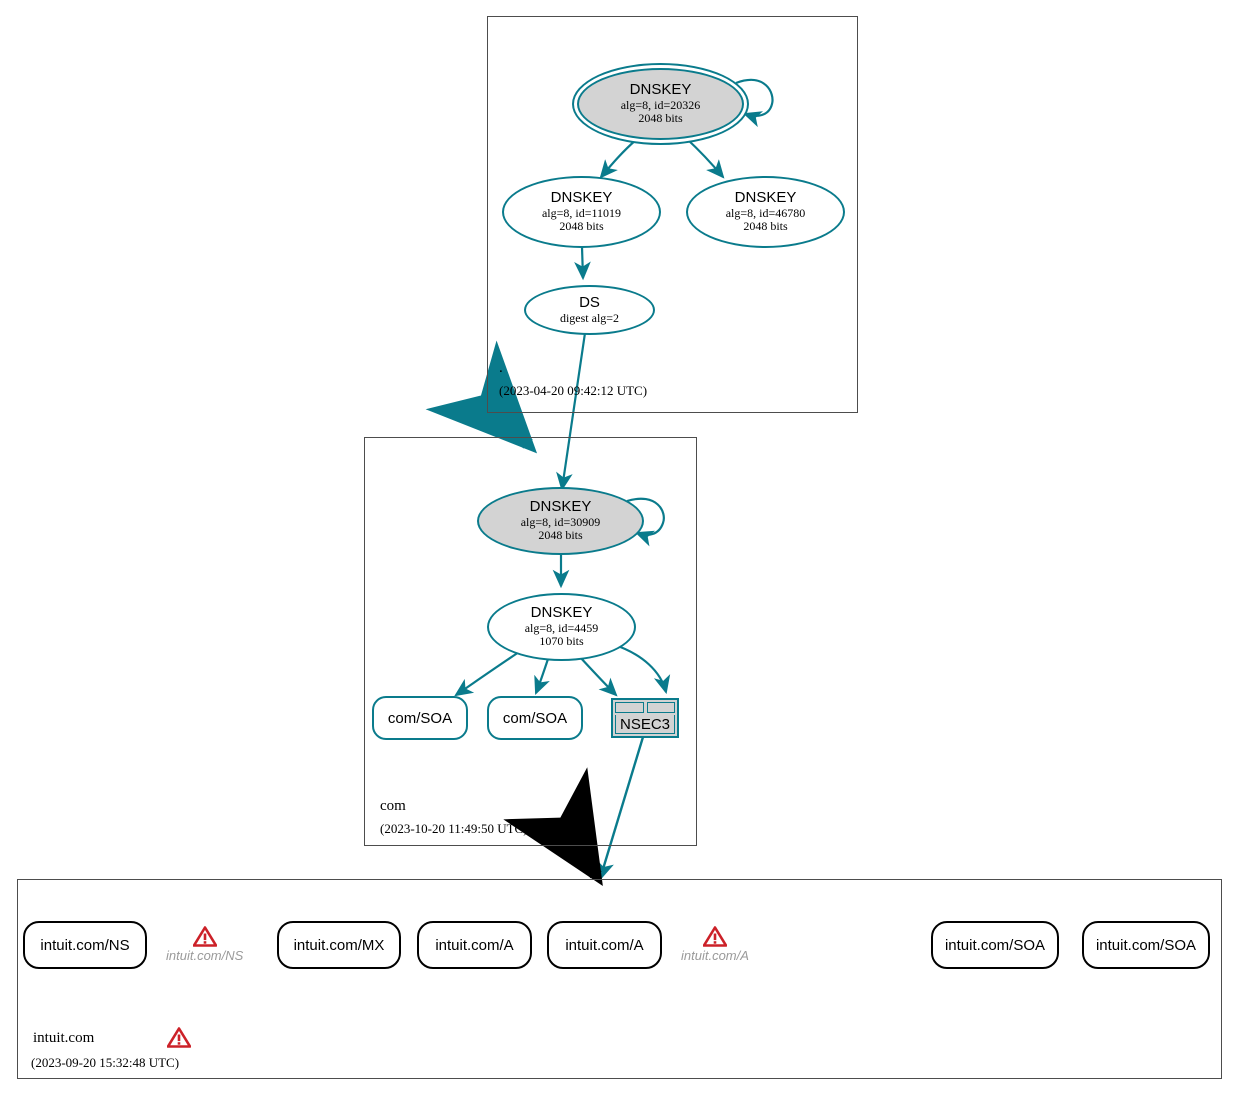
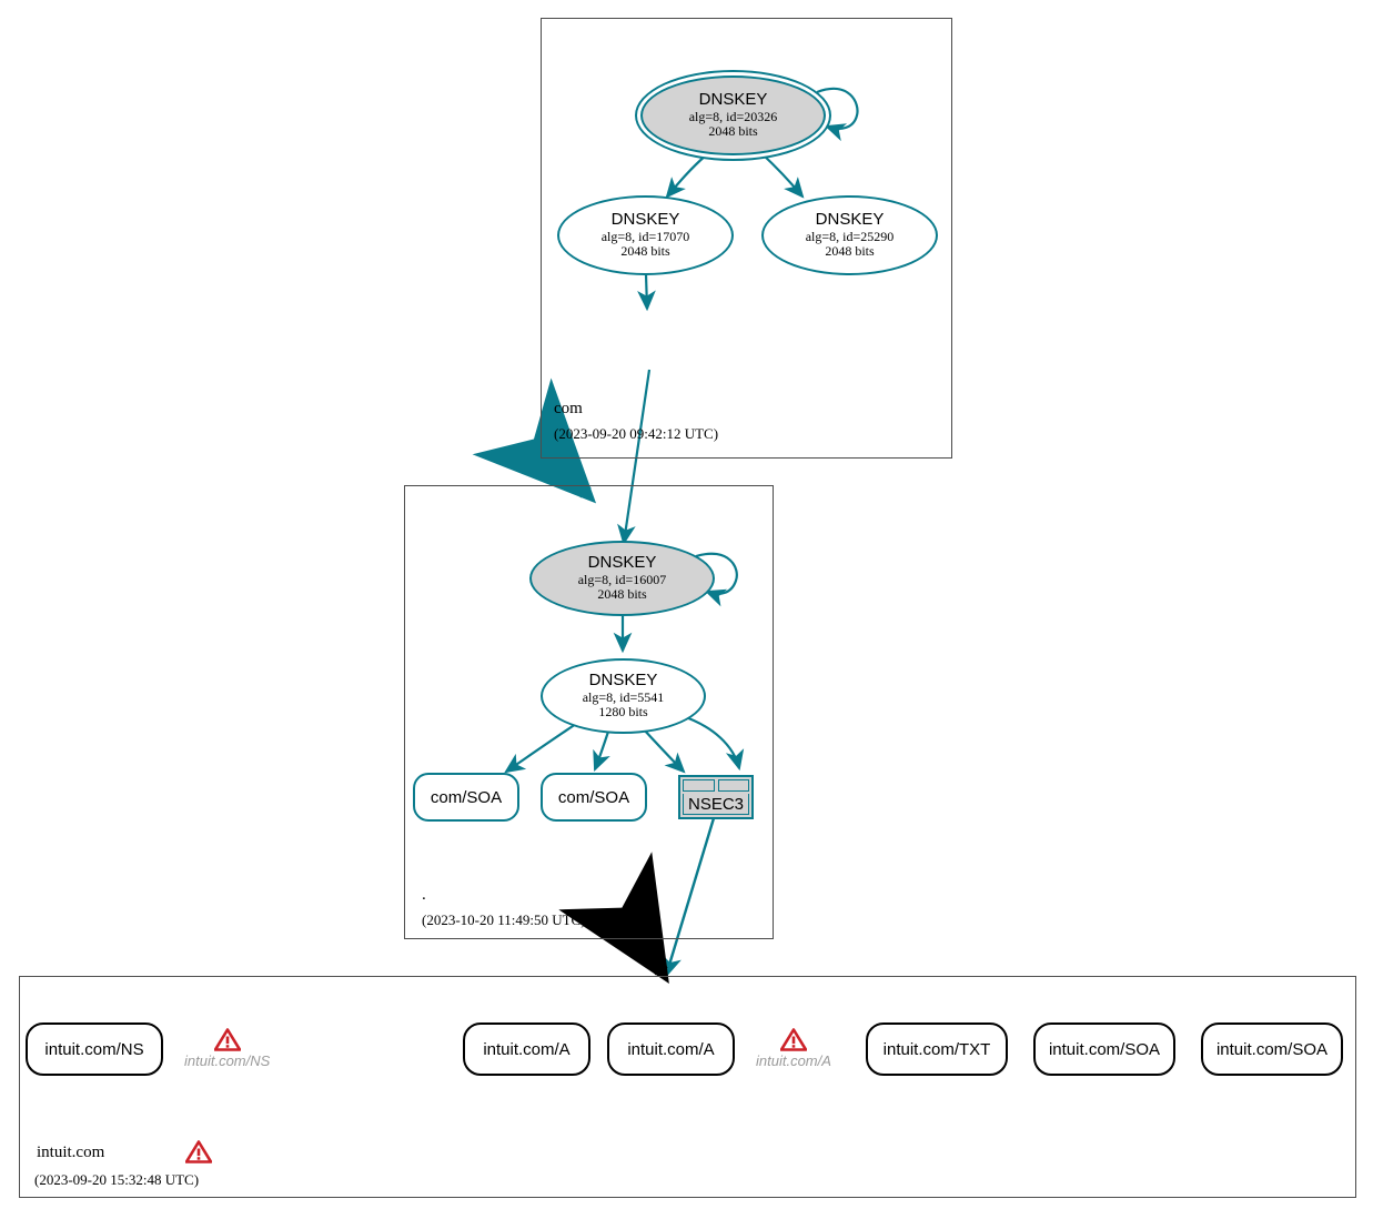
- .
+ com
- (2023-04-20 09:42:12 UTC)
+ (2023-09-20 09:42:12 UTC)
  DNSKEY
  alg=8, id=20326
  2048 bits
  DNSKEY
- alg=8, id=11019
+ alg=8, id=17070
  2048 bits
  DNSKEY
- alg=8, id=46780
+ alg=8, id=25290
  2048 bits
- DS
- digest alg=2
- com
+ .
  (2023-10-20 11:49:50 UTC)
  DNSKEY
- alg=8, id=30909
+ alg=8, id=16007
  2048 bits
  DNSKEY
- alg=8, id=4459
+ alg=8, id=5541
- 1070 bits
+ 1280 bits
  com/SOA
  com/SOA
  NSEC3
  intuit.com
  (2023-09-20 15:32:48 UTC)
  intuit.com/NS
  intuit.com/NS
- intuit.com/MX
  intuit.com/A
  intuit.com/A
  intuit.com/A
+ intuit.com/TXT
  intuit.com/SOA
  intuit.com/SOA
